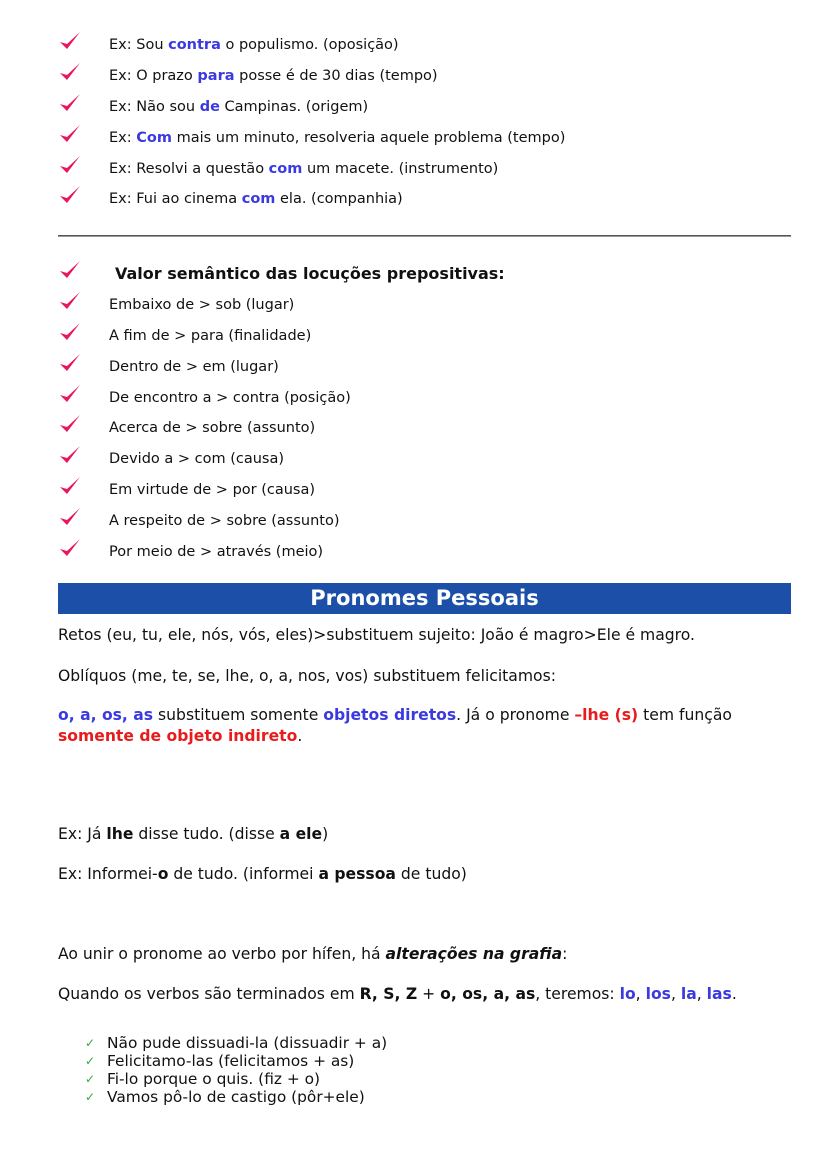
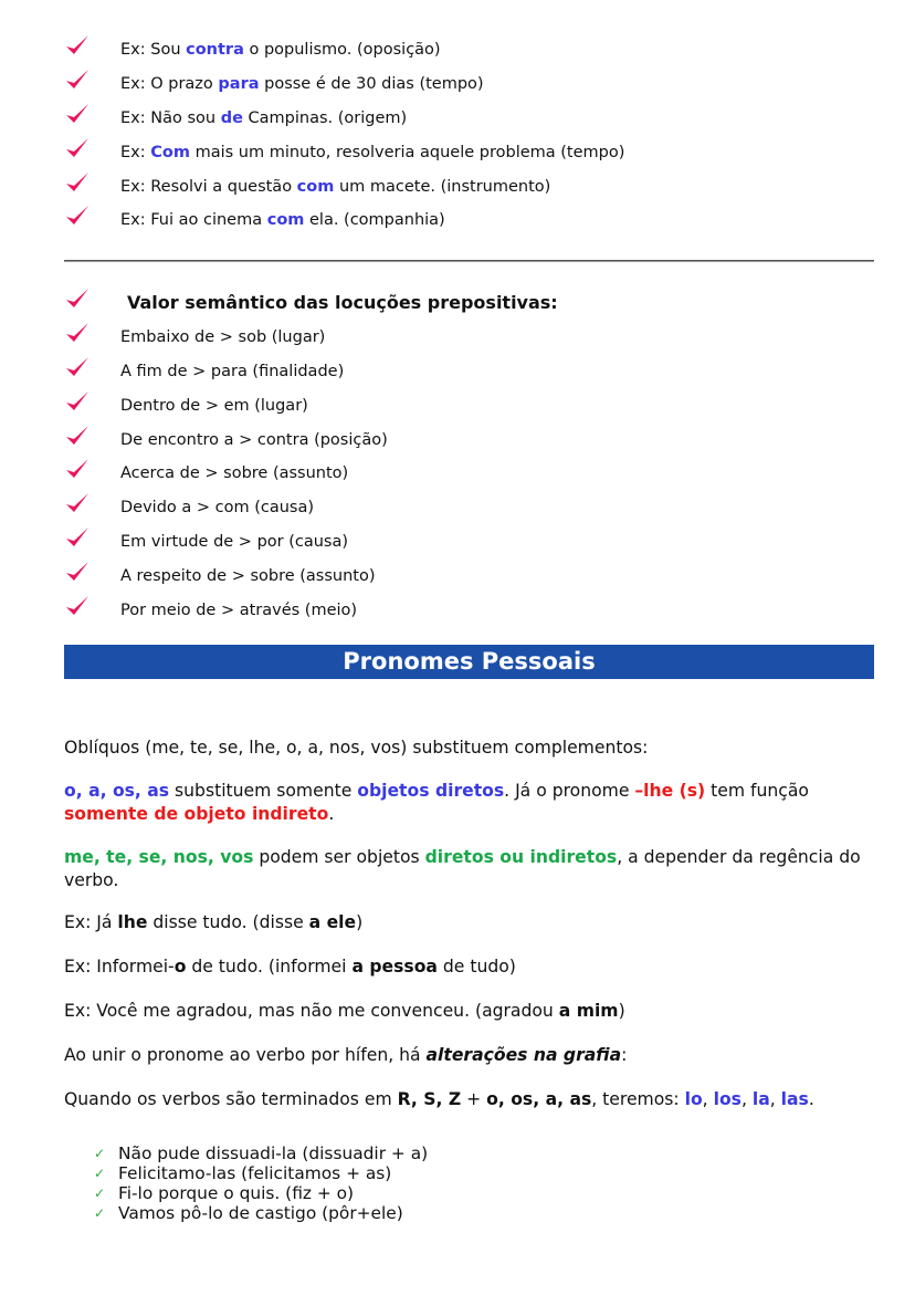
  Ex: Sou contra o populismo. (oposição)
  Ex: O prazo para posse é de 30 dias (tempo)
  Ex: Não sou de Campinas. (origem)
  Ex: Com mais um minuto, resolveria aquele problema (tempo)
  Ex: Resolvi a questão com um macete. (instrumento)
  Ex: Fui ao cinema com ela. (companhia)
  Valor semântico das locuções prepositivas:
  Embaixo de > sob (lugar)
  A fim de > para (finalidade)
  Dentro de > em (lugar)
  De encontro a > contra (posição)
  Acerca de > sobre (assunto)
  Devido a > com (causa)
  Em virtude de > por (causa)
  A respeito de > sobre (assunto)
  Por meio de > através (meio)
  Pronomes Pessoais
- Retos (eu, tu, ele, nós, vós, eles)>substituem sujeito: João é magro>Ele é magro.
- Oblíquos (me, te, se, lhe, o, a, nos, vos) substituem felicitamos:
+ Oblíquos (me, te, se, lhe, o, a, nos, vos) substituem complementos:
  o, a, os, as substituem somente objetos diretos. Já o pronome –lhe (s) tem função somente de objeto indireto.
+ me, te, se, nos, vos podem ser objetos diretos ou indiretos, a depender da regência do verbo.
  Ex: Já lhe disse tudo. (disse a ele)
  Ex: Informei-o de tudo. (informei a pessoa de tudo)
+ Ex: Você me agradou, mas não me convenceu. (agradou a mim)
  Ao unir o pronome ao verbo por hífen, há alterações na grafia:
  Quando os verbos são terminados em R, S, Z + o, os, a, as, teremos: lo, los, la, las.
  ✓
  Não pude dissuadi-la (dissuadir + a)
  ✓
  Felicitamo-las (felicitamos + as)
  ✓
  Fi-lo porque o quis. (fiz + o)
  ✓
  Vamos pô-lo de castigo (pôr+ele)
